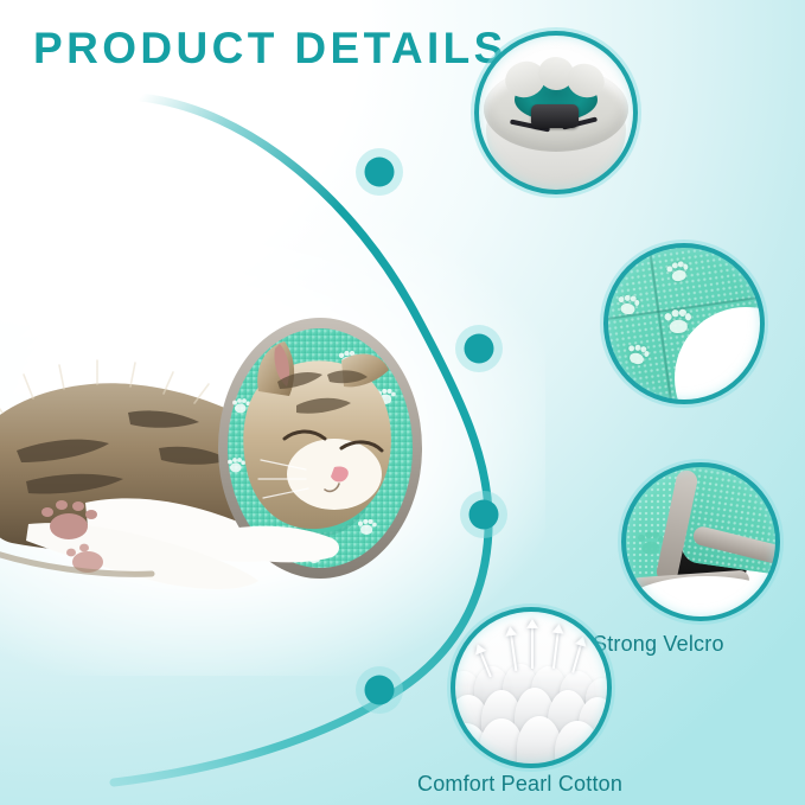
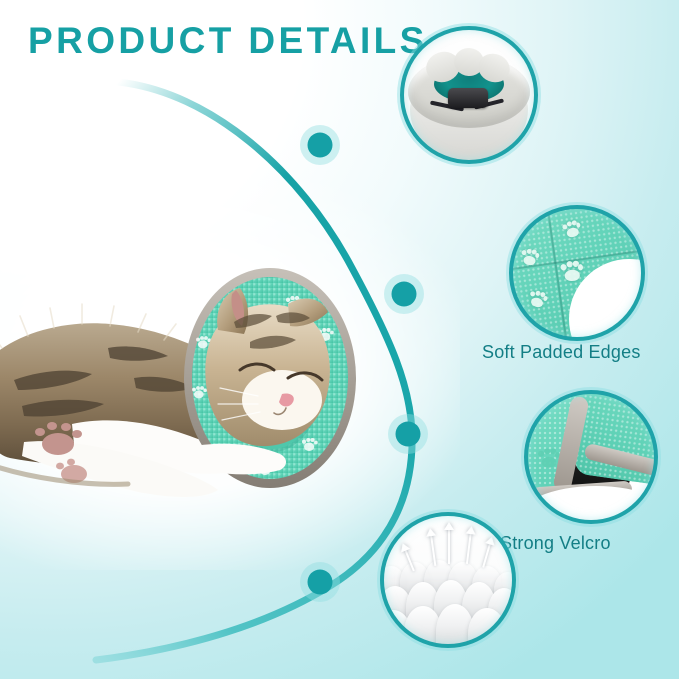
  PRODUCT DETAIL
+ Soft Padded Edges
  trong Velcro
- Comfort Pearl Cotton
